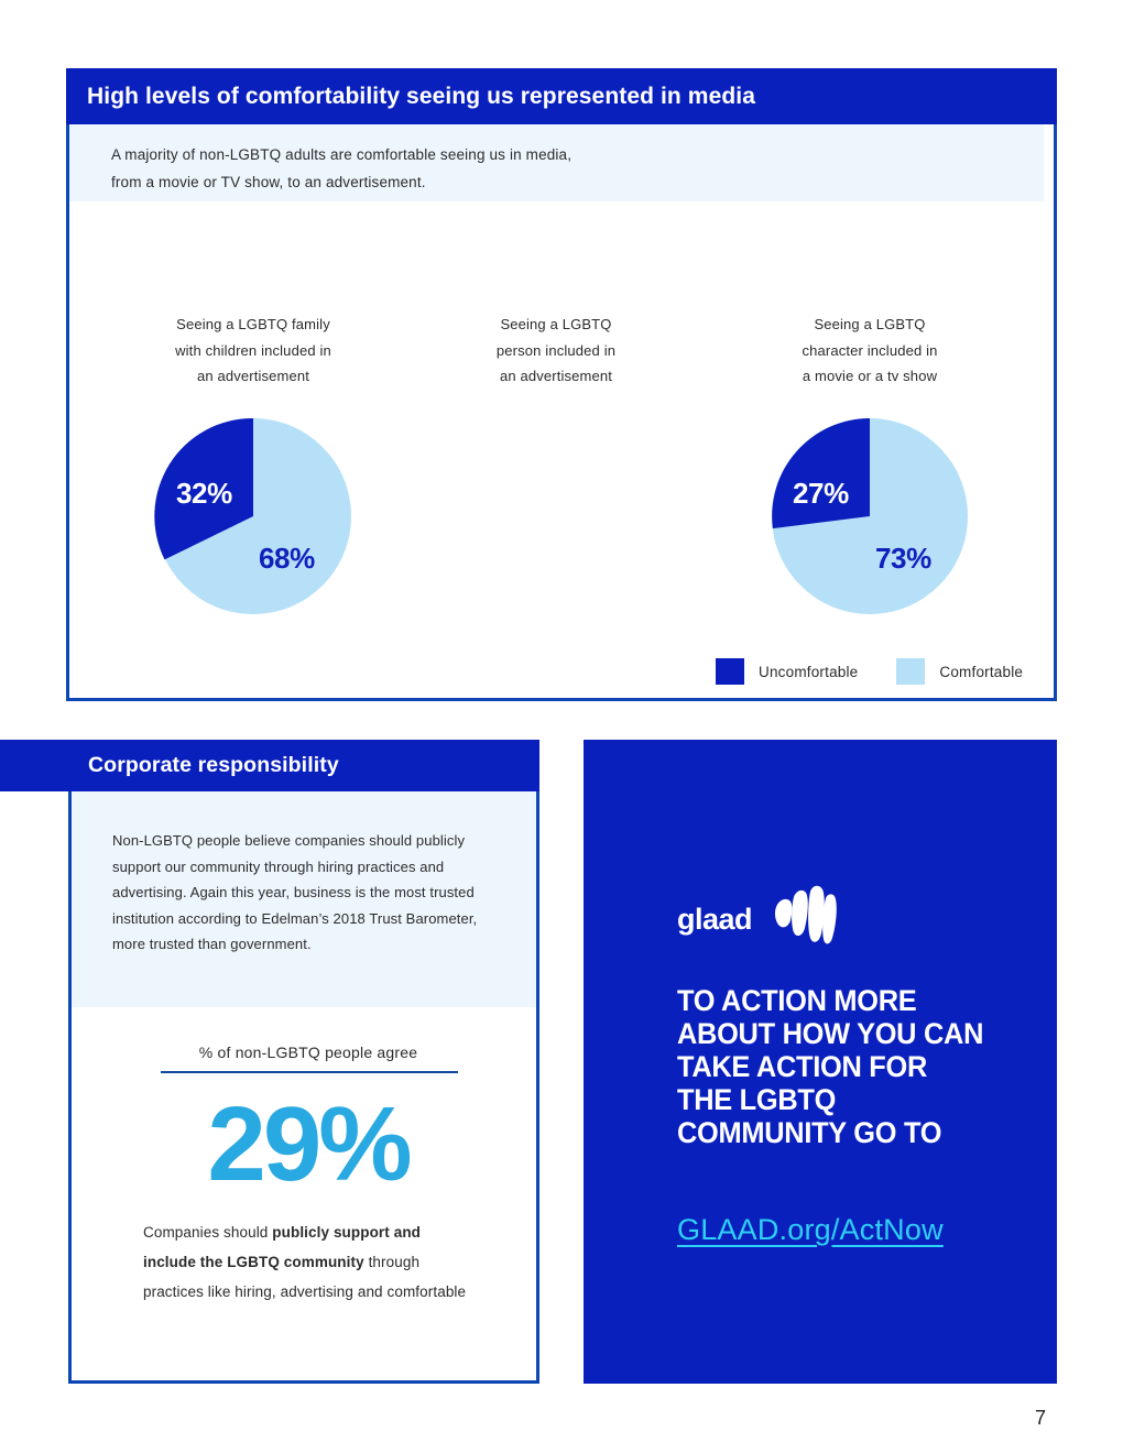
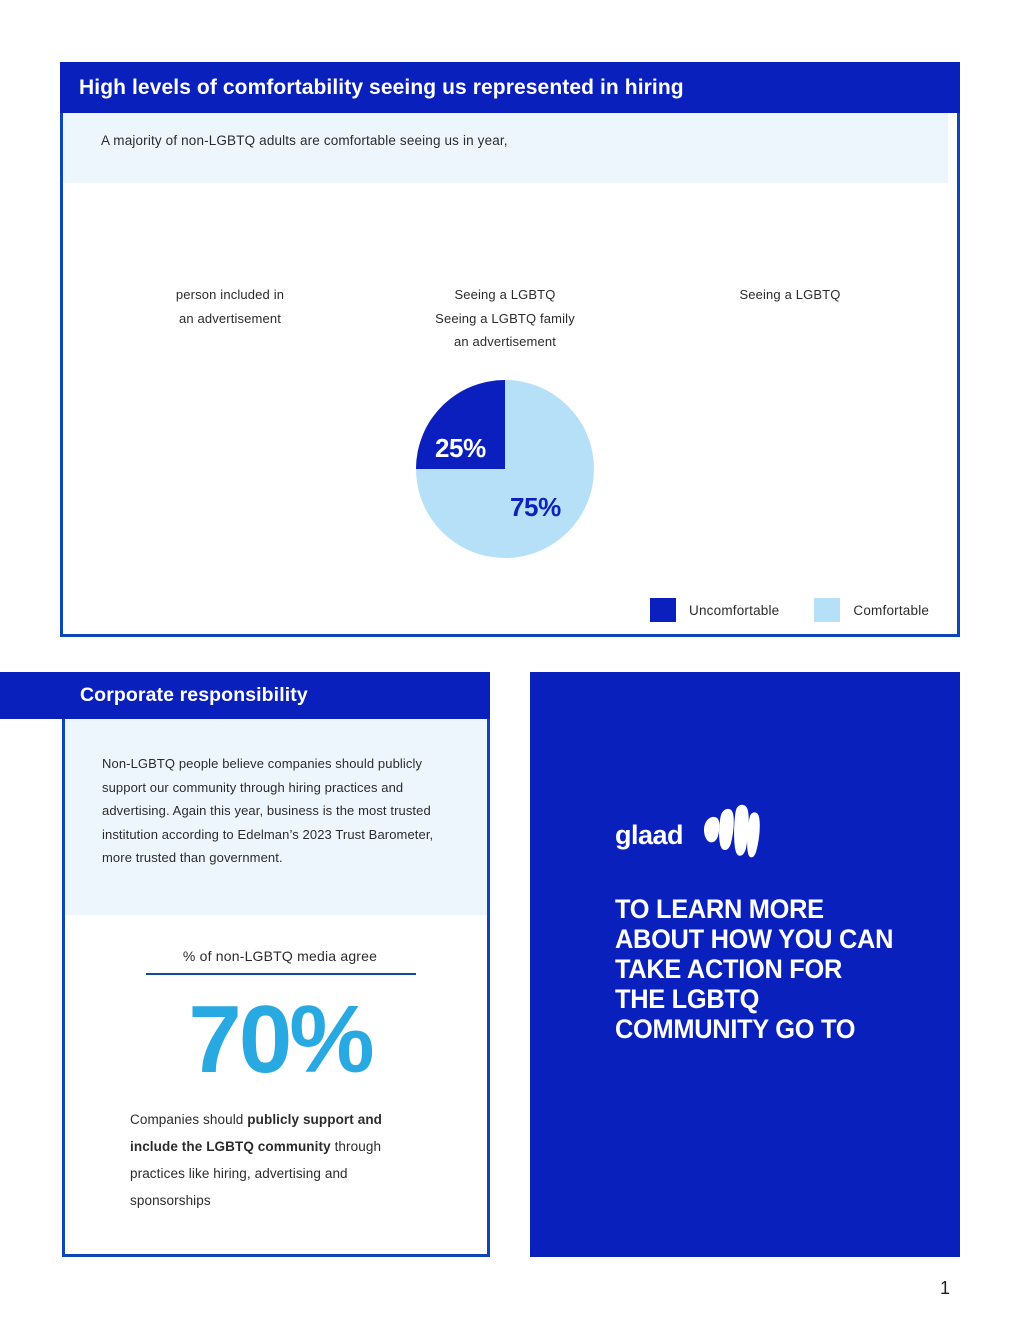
- High levels of comfortability seeing us represented in media
+ High levels of comfortability seeing us represented in hiring
- A majority of non-LGBTQ adults are comfortable seeing us in media,
+ A majority of non-LGBTQ adults are comfortable seeing us in year,
- from a movie or TV show, to an advertisement.
- Seeing a LGBTQ family
+ person included in
- with children included in
  an advertisement
- 32%
- 68%
  Seeing a LGBTQ
- person included in
+ Seeing a LGBTQ family
  an advertisement
+ 25%
+ 75%
  Seeing a LGBTQ
- character included in
- a movie or a tv show
- 27%
- 73%
  Uncomfortable
  Comfortable
  Corporate responsibility
- Non-LGBTQ people believe companies should publicly support our community through hiring practices and advertising. Again this year, business is the most trusted institution according to Edelman’s 2018 Trust Barometer, more trusted than government.
+ Non-LGBTQ people believe companies should publicly support our community through hiring practices and advertising. Again this year, business is the most trusted institution according to Edelman’s 2023 Trust Barometer, more trusted than government.
- % of non-LGBTQ people agree
+ % of non-LGBTQ media agree
- 29%
+ 70%
- Companies should publicly support and include the LGBTQ community through practices like hiring, advertising and comfortable
+ Companies should publicly support and include the LGBTQ community through practices like hiring, advertising and sponsorships
  glaad
- TO ACTION MORE ABOUT HOW YOU CAN TAKE ACTION FOR THE LGBTQ COMMUNITY GO TO
+ TO LEARN MORE ABOUT HOW YOU CAN TAKE ACTION FOR THE LGBTQ COMMUNITY GO TO
- GLAAD.org/ActNow
- 7
+ 1
